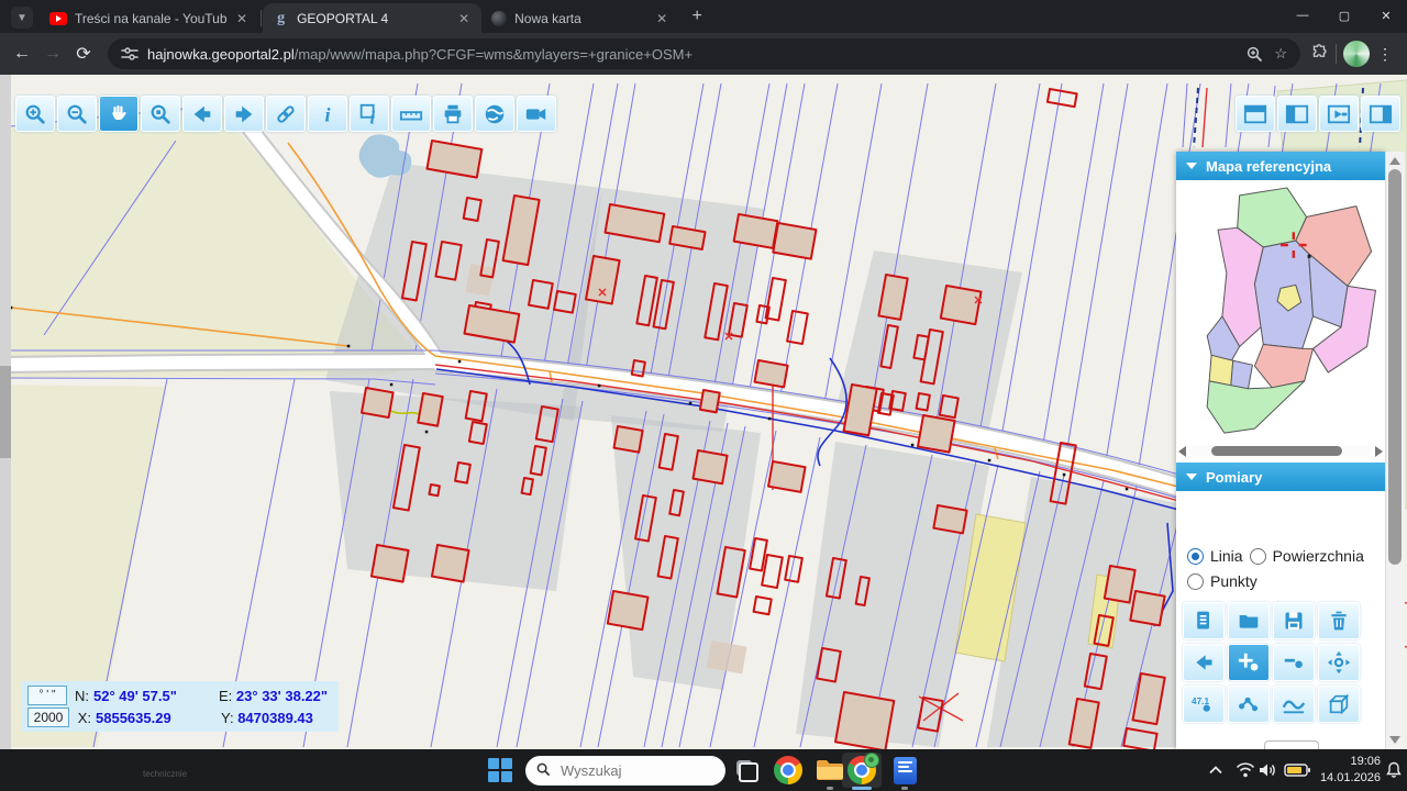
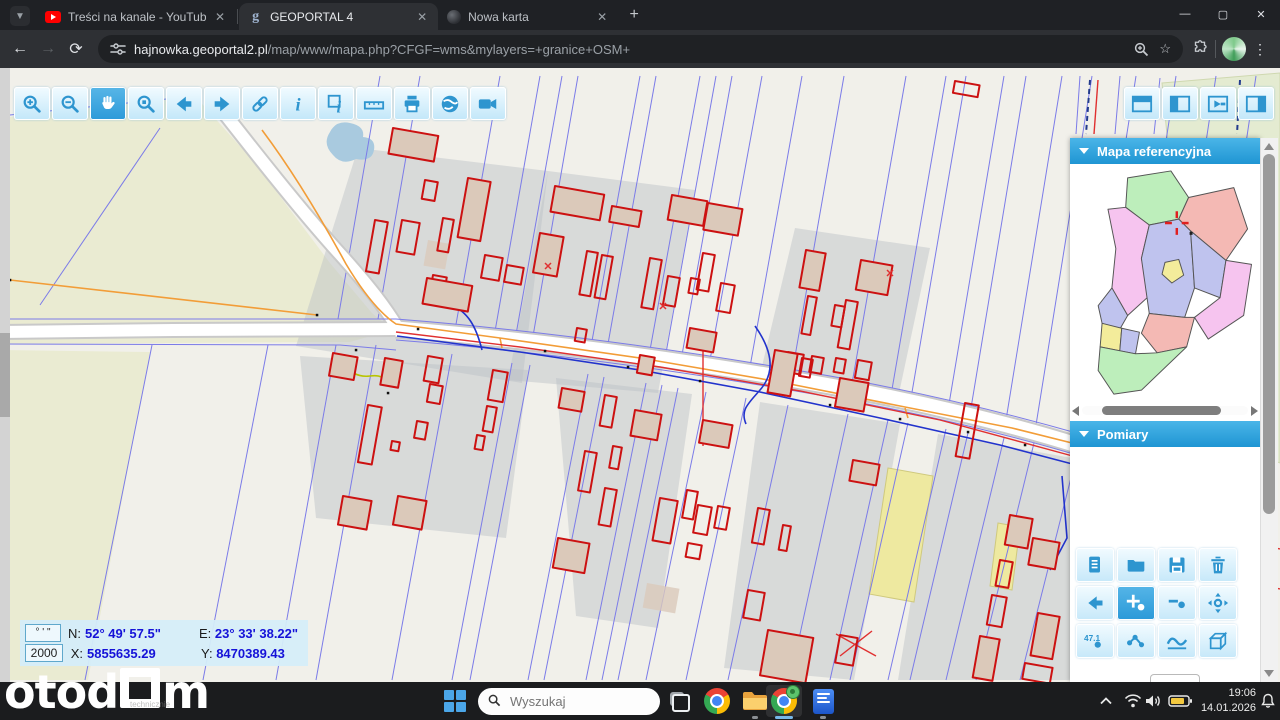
  ▼
  Treści na kanale - YouTub
  ✕
  g
  GEOPORTAL 4
  ✕
  Nowa karta
  ✕
  +
  —
  ▢
  ✕
  ←
  →
  ⟳
  hajnowka.geoportal2.pl
  /map/www/mapa.php?CFGF=wms&mylayers=+granice+OSM+
  ☆
  ⋮
  i
  i
  Mapa referencyjna
  Pomiary
- Linia
- Powierzchnia
- Punkty
  47.1
  ° ' "
  N:
  52° 49' 57.5"
  E: 23° 33' 38.22"
  2000
  X:
  5855635.29
  Y: 8470389.43
+ otod m
  technicznie
  Wyszukaj
  19:06
  14.01.2026
